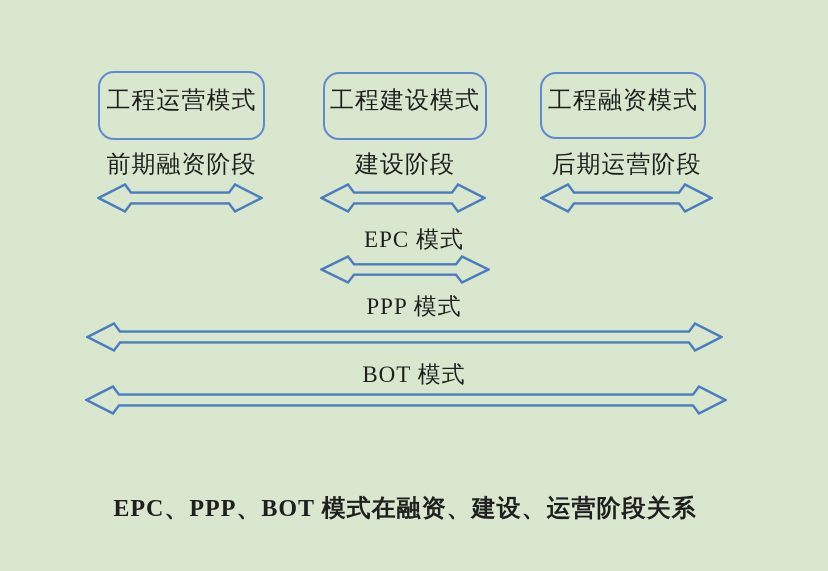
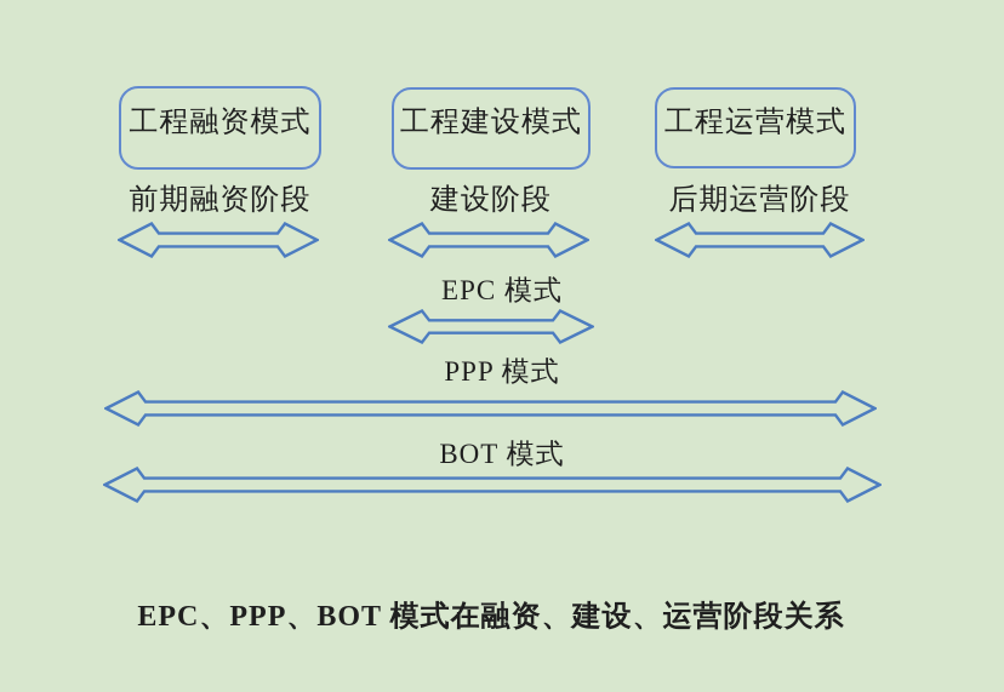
- 工程运营模式
+ 工程融资模式
  工程建设模式
- 工程融资模式
+ 工程运营模式
  前期融资阶段
  建设阶段
  后期运营阶段
  EPC 模式
  PPP 模式
  BOT 模式
  EPC、PPP、BOT 模式在融资、建设、运营阶段关系
